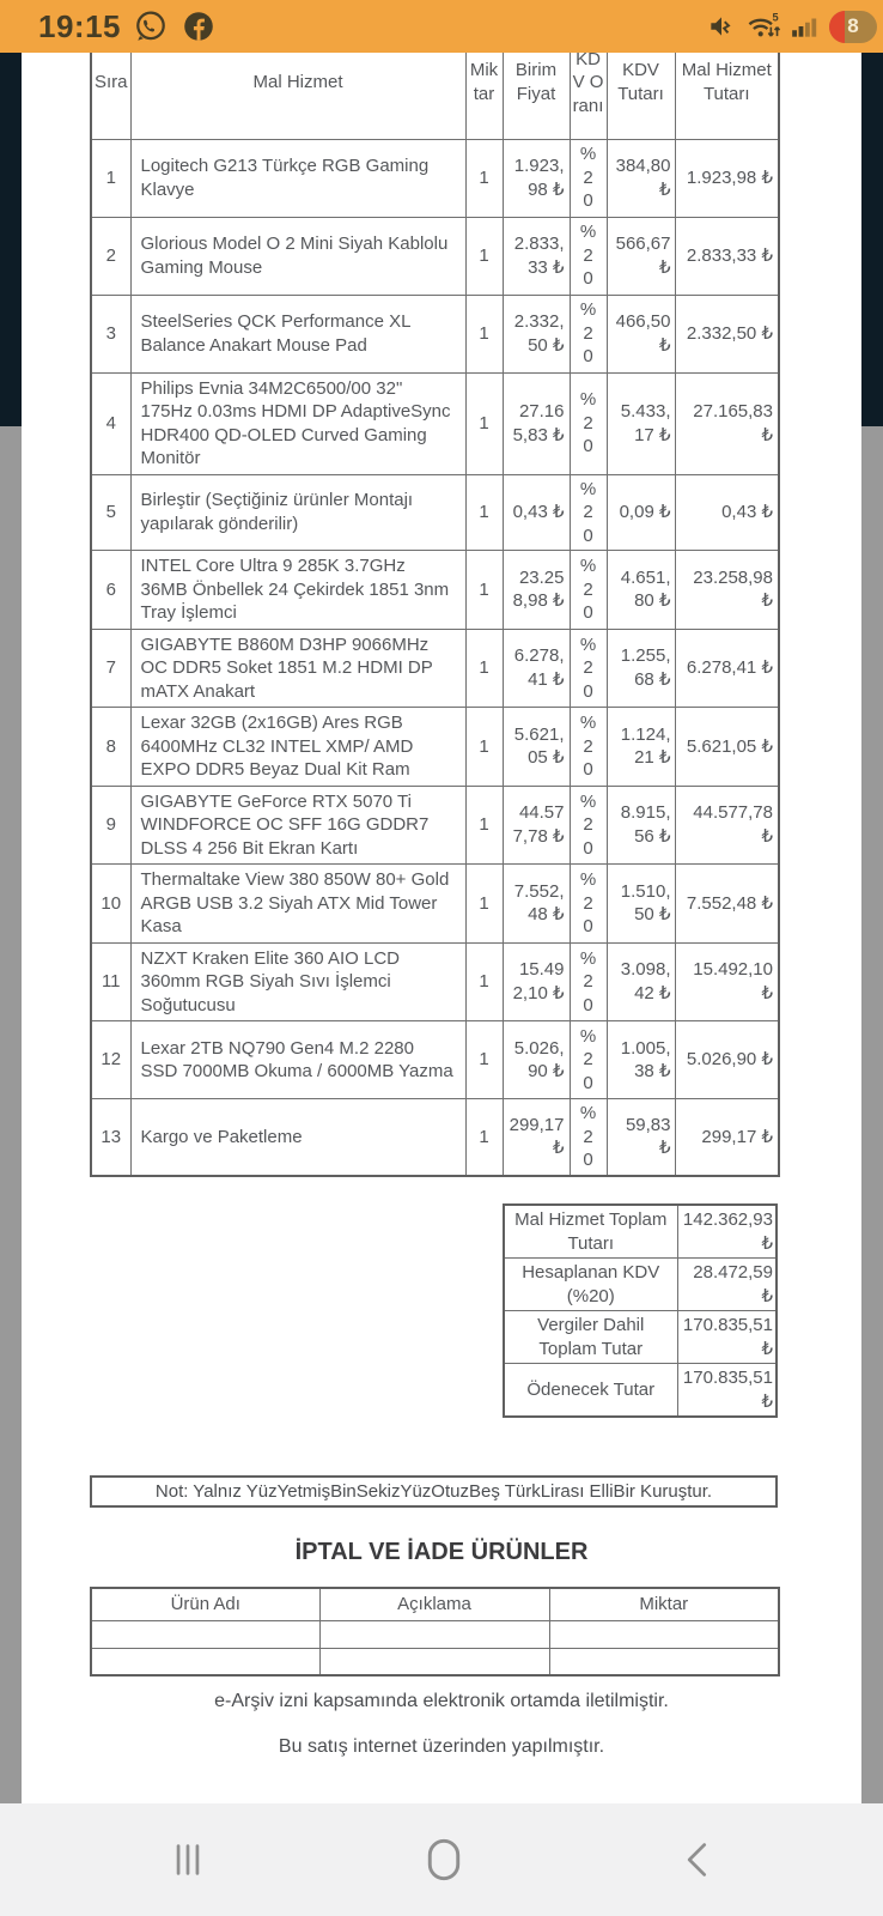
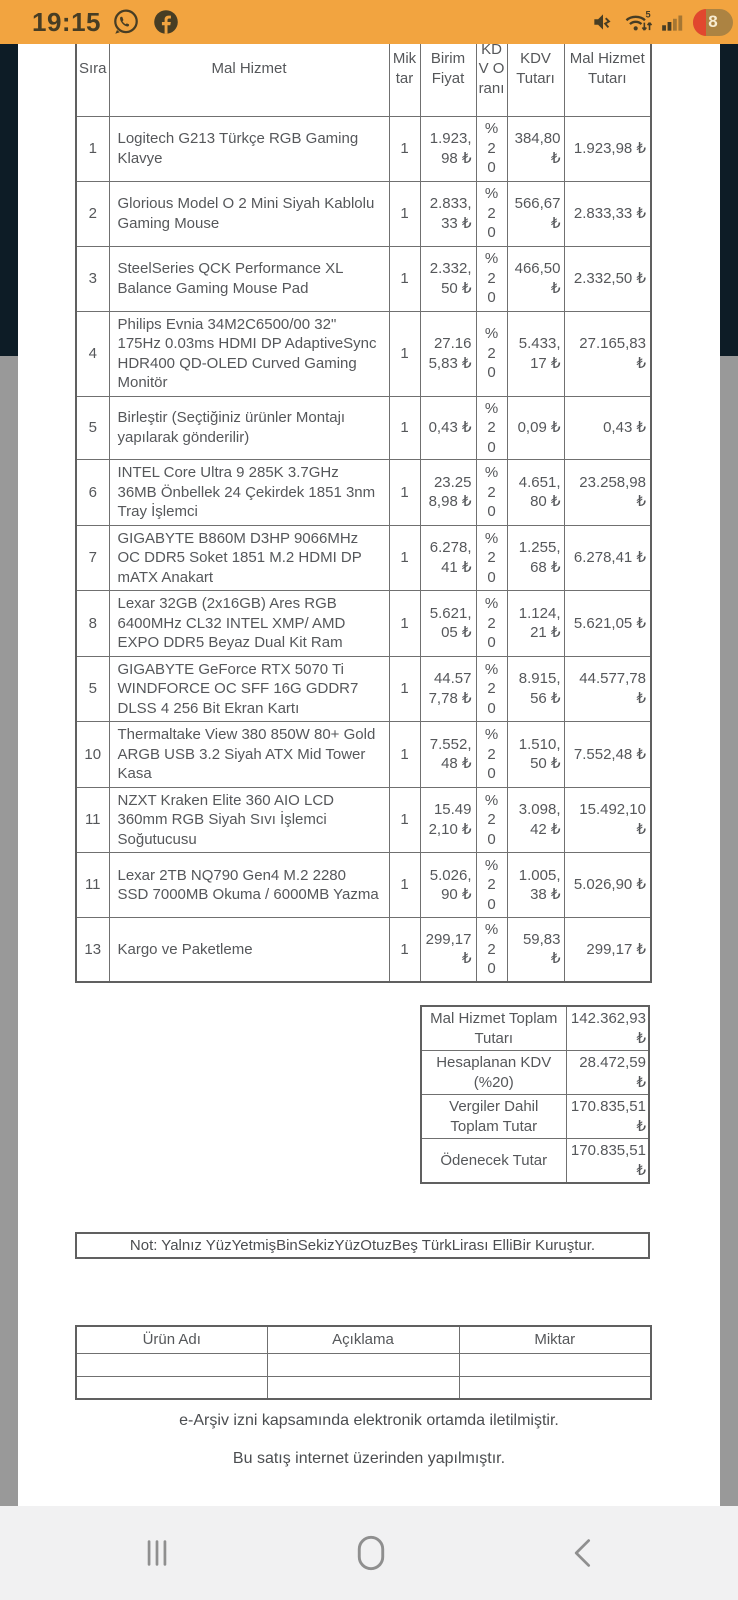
  19:15
  5
  8
  Sıra	Mal Hizmet	Miktar	Birim Fiyat	KDV Oranı	KDV Tutarı	Mal Hizmet Tutarı
  1	Logitech G213 Türkçe RGB Gaming Klavye	1	1.923,98 ₺	%20	384,80 ₺	1.923,98 ₺
  2	Glorious Model O 2 Mini Siyah Kablolu Gaming Mouse	1	2.833,33 ₺	%20	566,67 ₺	2.833,33 ₺
- 3	SteelSeries QCK Performance XL Balance Anakart Mouse Pad	1	2.332,50 ₺	%20	466,50 ₺	2.332,50 ₺
+ 3	SteelSeries QCK Performance XL Balance Gaming Mouse Pad	1	2.332,50 ₺	%20	466,50 ₺	2.332,50 ₺
  4	Philips Evnia 34M2C6500/00 32" 175Hz 0.03ms HDMI DP AdaptiveSync HDR400 QD-OLED Curved Gaming Monitör	1	27.165,83 ₺	%20	5.433,17 ₺	27.165,83 ₺
  5	Birleştir (Seçtiğiniz ürünler Montajı yapılarak gönderilir)	1	0,43 ₺	%20	0,09 ₺	0,43 ₺
  6	INTEL Core Ultra 9 285K 3.7GHz 36MB Önbellek 24 Çekirdek 1851 3nm Tray İşlemci	1	23.258,98 ₺	%20	4.651,80 ₺	23.258,98 ₺
  7	GIGABYTE B860M D3HP 9066MHz OC DDR5 Soket 1851 M.2 HDMI DP mATX Anakart	1	6.278,41 ₺	%20	1.255,68 ₺	6.278,41 ₺
  8	Lexar 32GB (2x16GB) Ares RGB 6400MHz CL32 INTEL XMP/ AMD EXPO DDR5 Beyaz Dual Kit Ram	1	5.621,05 ₺	%20	1.124,21 ₺	5.621,05 ₺
- 9	GIGABYTE GeForce RTX 5070 Ti WINDFORCE OC SFF 16G GDDR7 DLSS 4 256 Bit Ekran Kartı	1	44.577,78 ₺	%20	8.915,56 ₺	44.577,78 ₺
+ 5	GIGABYTE GeForce RTX 5070 Ti WINDFORCE OC SFF 16G GDDR7 DLSS 4 256 Bit Ekran Kartı	1	44.577,78 ₺	%20	8.915,56 ₺	44.577,78 ₺
  10	Thermaltake View 380 850W 80+ Gold ARGB USB 3.2 Siyah ATX Mid Tower Kasa	1	7.552,48 ₺	%20	1.510,50 ₺	7.552,48 ₺
  11	NZXT Kraken Elite 360 AIO LCD 360mm RGB Siyah Sıvı İşlemci Soğutucusu	1	15.492,10 ₺	%20	3.098,42 ₺	15.492,10 ₺
- 12	Lexar 2TB NQ790 Gen4 M.2 2280 SSD 7000MB Okuma / 6000MB Yazma	1	5.026,90 ₺	%20	1.005,38 ₺	5.026,90 ₺
+ 11	Lexar 2TB NQ790 Gen4 M.2 2280 SSD 7000MB Okuma / 6000MB Yazma	1	5.026,90 ₺	%20	1.005,38 ₺	5.026,90 ₺
  13	Kargo ve Paketleme	1	299,17 ₺	%20	59,83 ₺	299,17 ₺
  Mal Hizmet Toplam Tutarı	142.362,93 ₺
  Hesaplanan KDV (%20)	28.472,59 ₺
  Vergiler Dahil Toplam Tutar	170.835,51 ₺
  Ödenecek Tutar	170.835,51 ₺
  Not: Yalnız YüzYetmişBinSekizYüzOtuzBeş TürkLirası ElliBir Kuruştur.
- İPTAL VE İADE ÜRÜNLER
  Ürün Adı	Açıklama	Miktar
  e-Arşiv izni kapsamında elektronik ortamda iletilmiştir.
  Bu satış internet üzerinden yapılmıştır.
